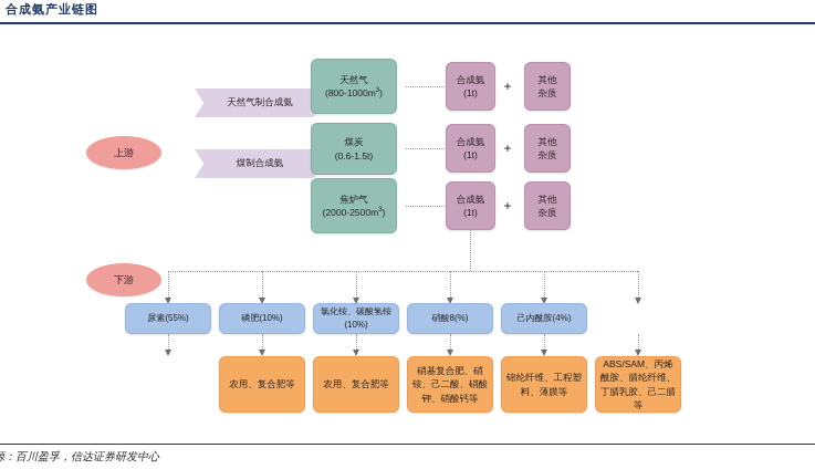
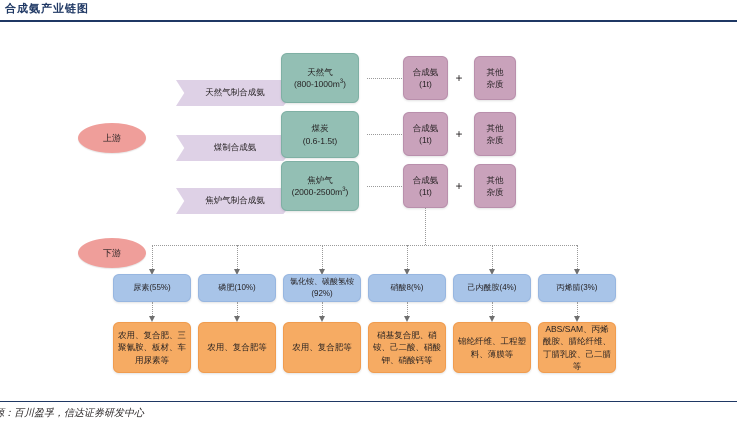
  合成氨产业链图
  上游
  下游
  天然气制合成氨
  天然气
  (800-1000m )
  合成氨
  (1t)
  +
  其他
  杂质
  煤制合成氨
  煤炭
  (0.6-1.5t)
  合成氨
  (1t)
  +
  其他
  杂质
+ 焦炉气制合成氨
  焦炉气
  (2000-2500m )
  合成氨
  (1t)
  +
  其他
  杂质
  尿素(55%)
  磷肥(10%)
- 氯化铵、碳酸氢铵(10%)
+ 氯化铵、碳酸氢铵(92%)
  硝酸8(%)
  己内酰胺(4%)
+ 丙烯腈(3%)
+ 农用、复合肥、三聚氰胺、板材、车用尿素等
  农用、复合肥等
  农用、复合肥等
  硝基复合肥、硝铵、己二酸、硝酸钾、硝酸钙等
  锦纶纤维、工程塑料、薄膜等
  ABS/SAM、丙烯酰胺、腈纶纤维、丁腈乳胶、己二腈等
  ：百川盈孚，信达证券研发中心
